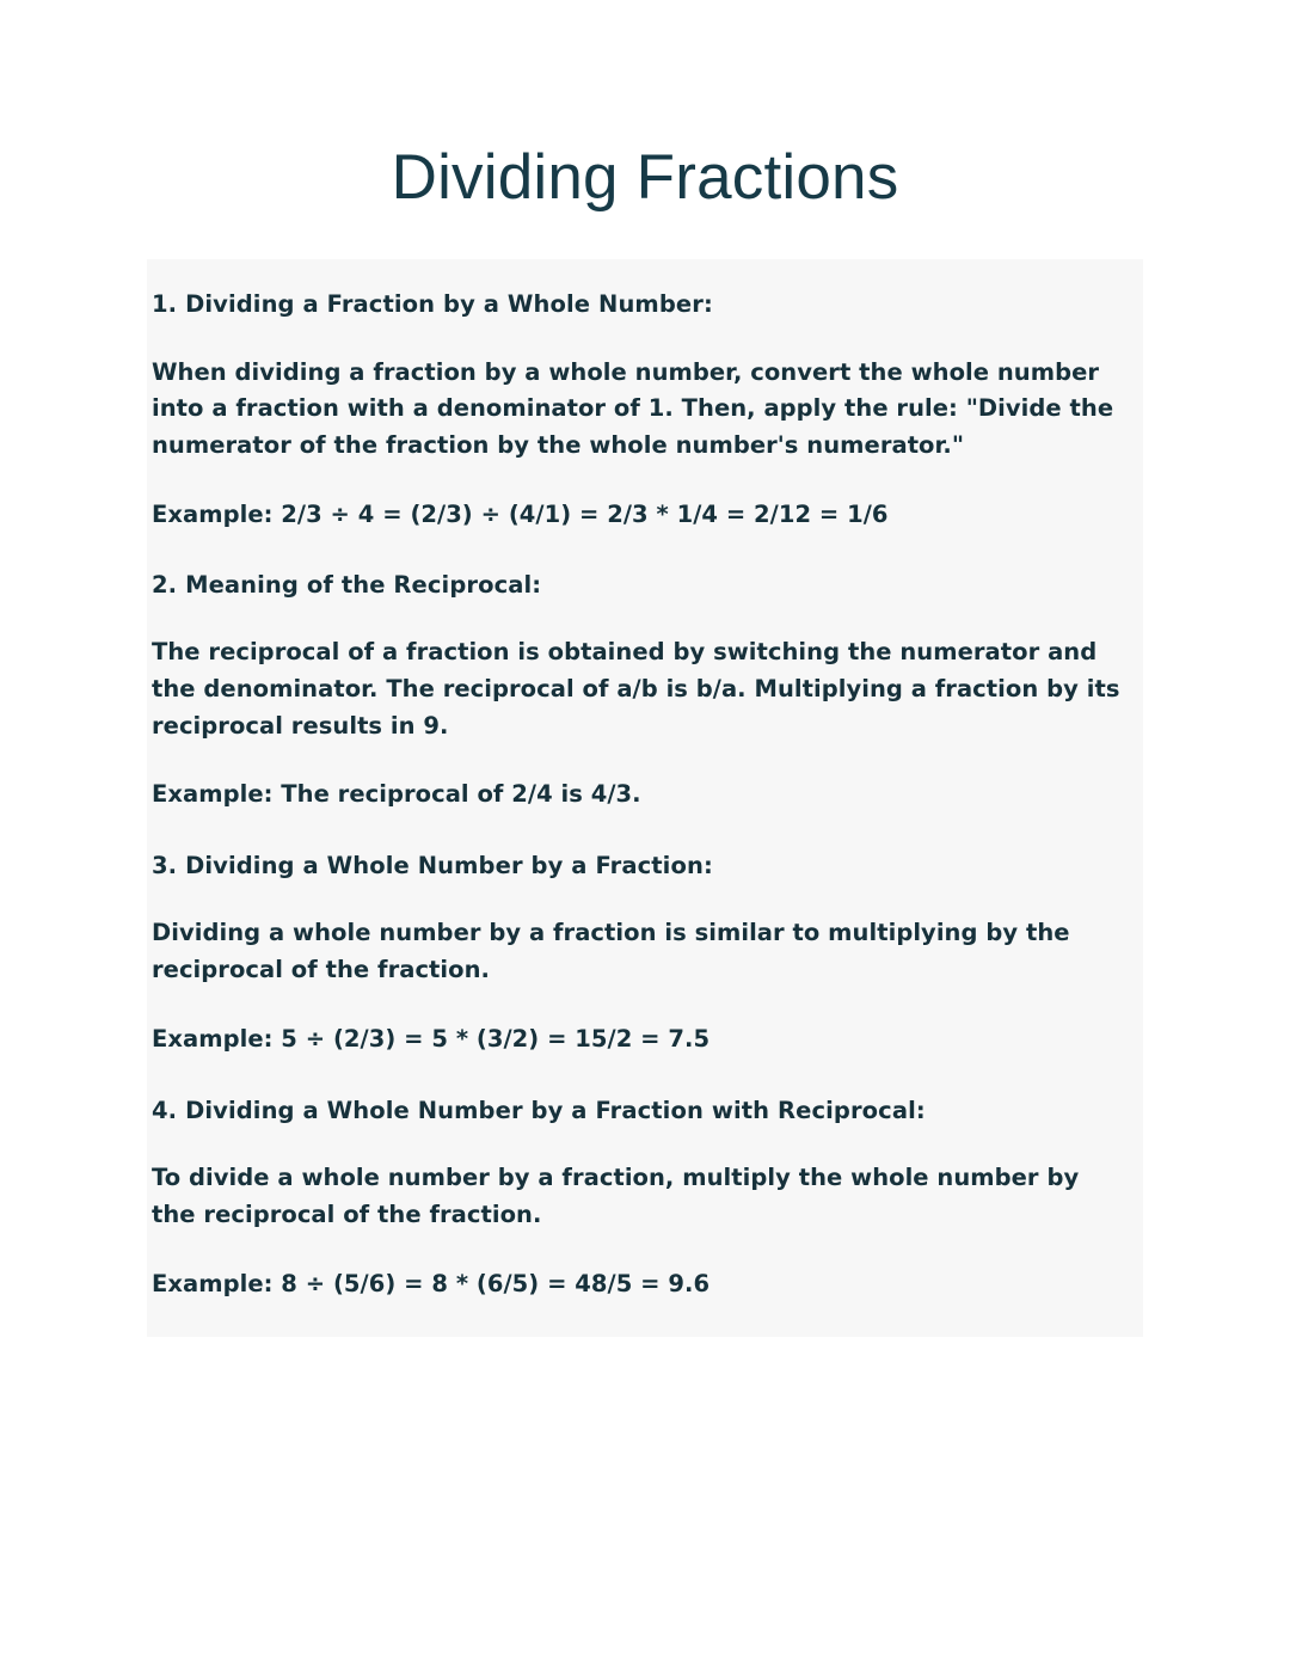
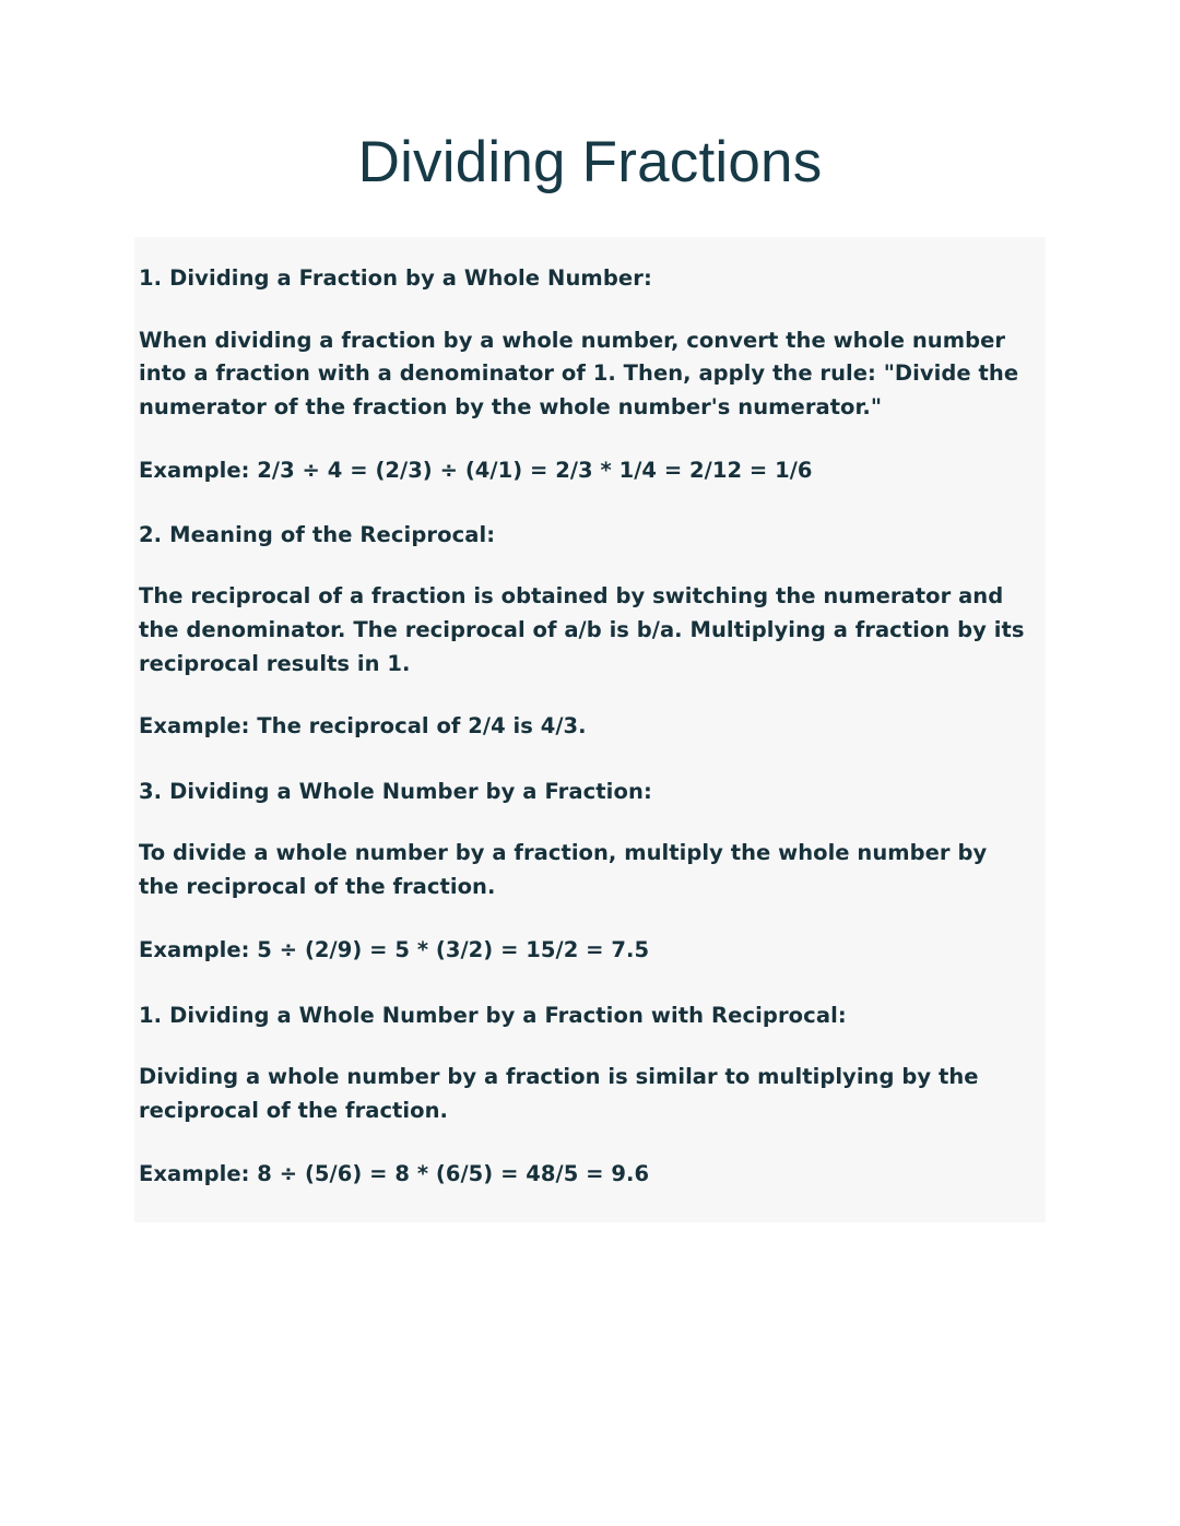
  Dividing Fractions
  1. Dividing a Fraction by a Whole Number:
  When dividing a fraction by a whole number, convert the whole number into a fraction with a denominator of 1. Then, apply the rule: "Divide the numerator of the fraction by the whole number's numerator."
  Example: 2/3 ÷ 4 = (2/3) ÷ (4/1) = 2/3 * 1/4 = 2/12 = 1/6
  2. Meaning of the Reciprocal:
- The reciprocal of a fraction is obtained by switching the numerator and the denominator. The reciprocal of a/b is b/a. Multiplying a fraction by its reciprocal results in 9.
+ The reciprocal of a fraction is obtained by switching the numerator and the denominator. The reciprocal of a/b is b/a. Multiplying a fraction by its reciprocal results in 1.
  Example: The reciprocal of 2/4 is 4/3.
  3. Dividing a Whole Number by a Fraction:
- Dividing a whole number by a fraction is similar to multiplying by the reciprocal of the fraction.
+ To divide a whole number by a fraction, multiply the whole number by the reciprocal of the fraction.
- Example: 5 ÷ (2/3) = 5 * (3/2) = 15/2 = 7.5
+ Example: 5 ÷ (2/9) = 5 * (3/2) = 15/2 = 7.5
- 4. Dividing a Whole Number by a Fraction with Reciprocal:
+ 1. Dividing a Whole Number by a Fraction with Reciprocal:
- To divide a whole number by a fraction, multiply the whole number by the reciprocal of the fraction.
+ Dividing a whole number by a fraction is similar to multiplying by the reciprocal of the fraction.
  Example: 8 ÷ (5/6) = 8 * (6/5) = 48/5 = 9.6
